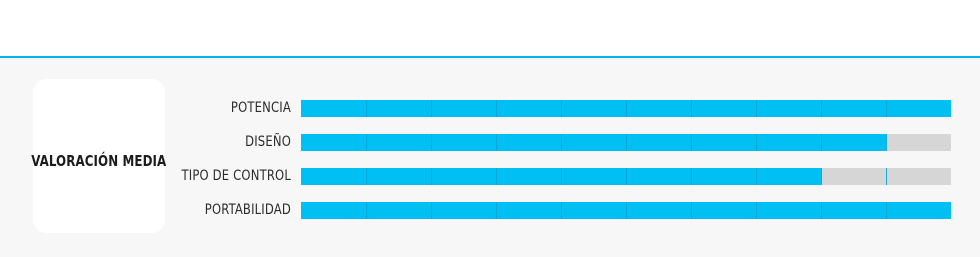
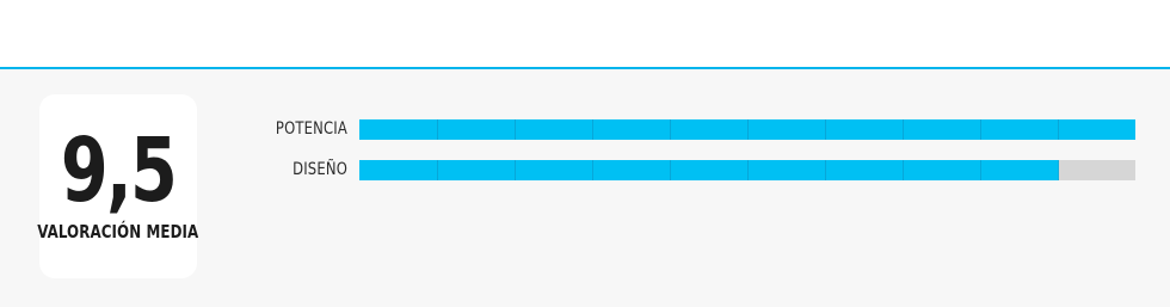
+ 9,5
  VALORACIÓN MEDIA
  POTENCIA
  DISEÑO
- TIPO DE CONTROL
- PORTABILIDAD
